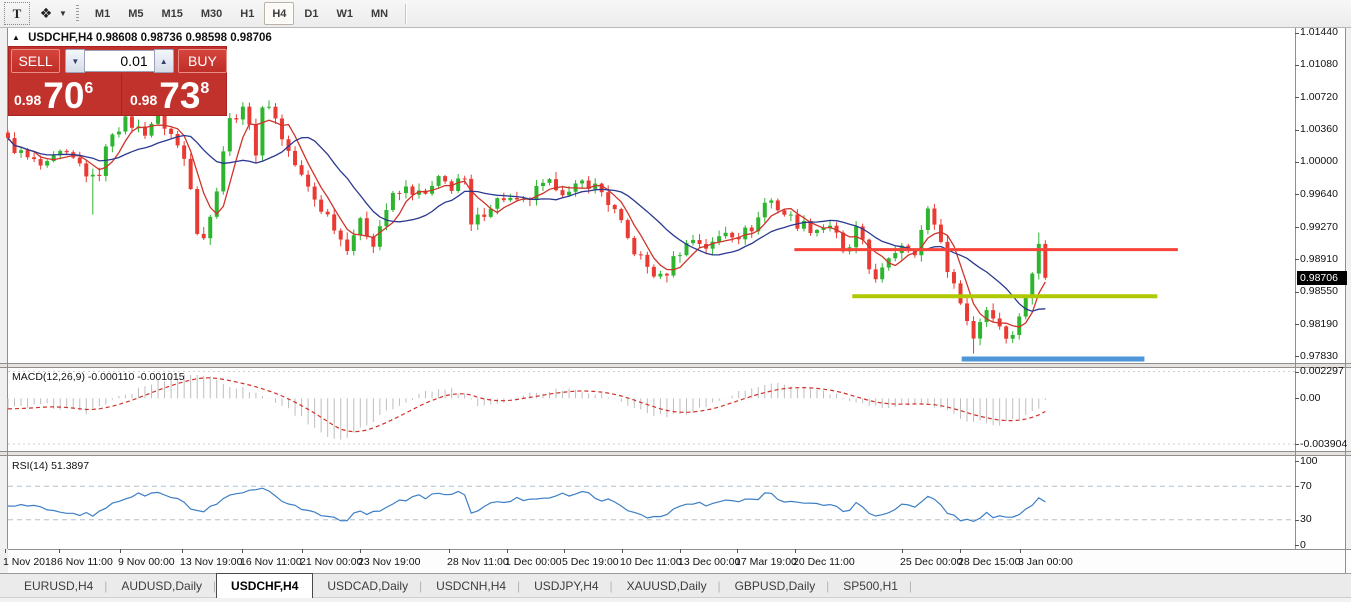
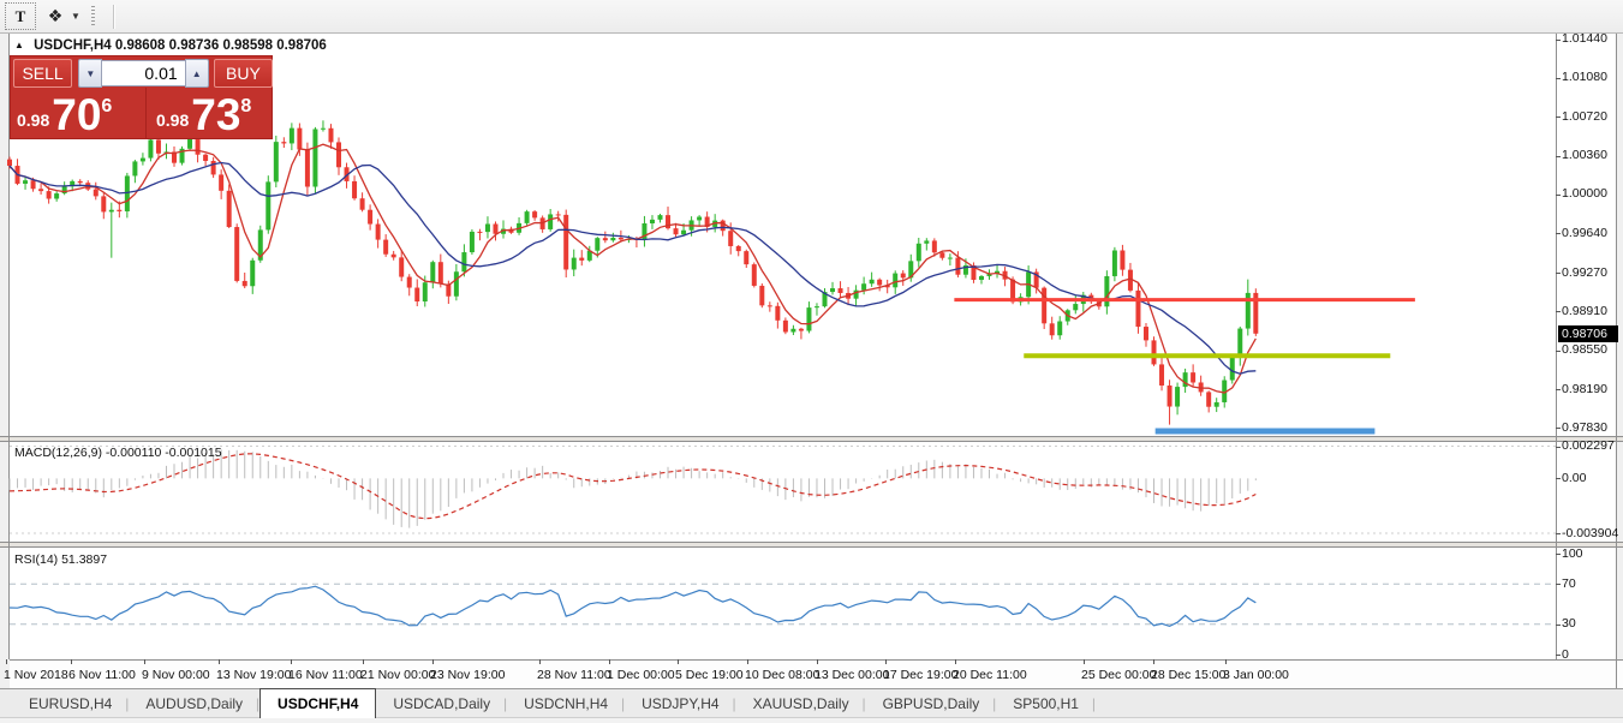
  T
  ❖
  ▼
- M1
- M5
- M15
- M30
- H1
- H4
- D1
- W1
- MN
  ▲ USDCHF,H4 0.98608 0.98736 0.98598 0.98706
  SELL
  ▼
  0.01
  ▲
  BUY
  0.98
  70
  6
  0.98
  73
  8
  MACD(12,26,9) -0.000110 -0.001015
  RSI(14) 51.3897
  1.01440
  1.01080
  1.00720
  1.00360
  1.00000
  0.99640
  0.99270
  0.98910
  0.98550
  0.98190
  0.97830
  0.002297
  0.00
  -0.003904
  100
  70
  30
  0
  0.98706
  1 Nov 2018
  6 Nov 11:00
  9 Nov 00:00
  13 Nov 19:00
  16 Nov 11:00
  21 Nov 00:00
  23 Nov 19:00
  28 Nov 11:00
  1 Dec 00:00
  5 Dec 19:00
- 10 Dec 11:00
+ 10 Dec 08:00
  13 Dec 00:00
- 17 Mar 19:00
+ 17 Dec 19:00
  20 Dec 11:00
  25 Dec 00:00
  28 Dec 15:00
  3 Jan 00:00
  EURUSD,H4
  |
  AUDUSD,Daily
  |
  USDCHF,H4
  USDCAD,Daily
  |
  USDCNH,H4
  |
  USDJPY,H4
  |
  XAUUSD,Daily
  |
  GBPUSD,Daily
  |
  SP500,H1
  |
